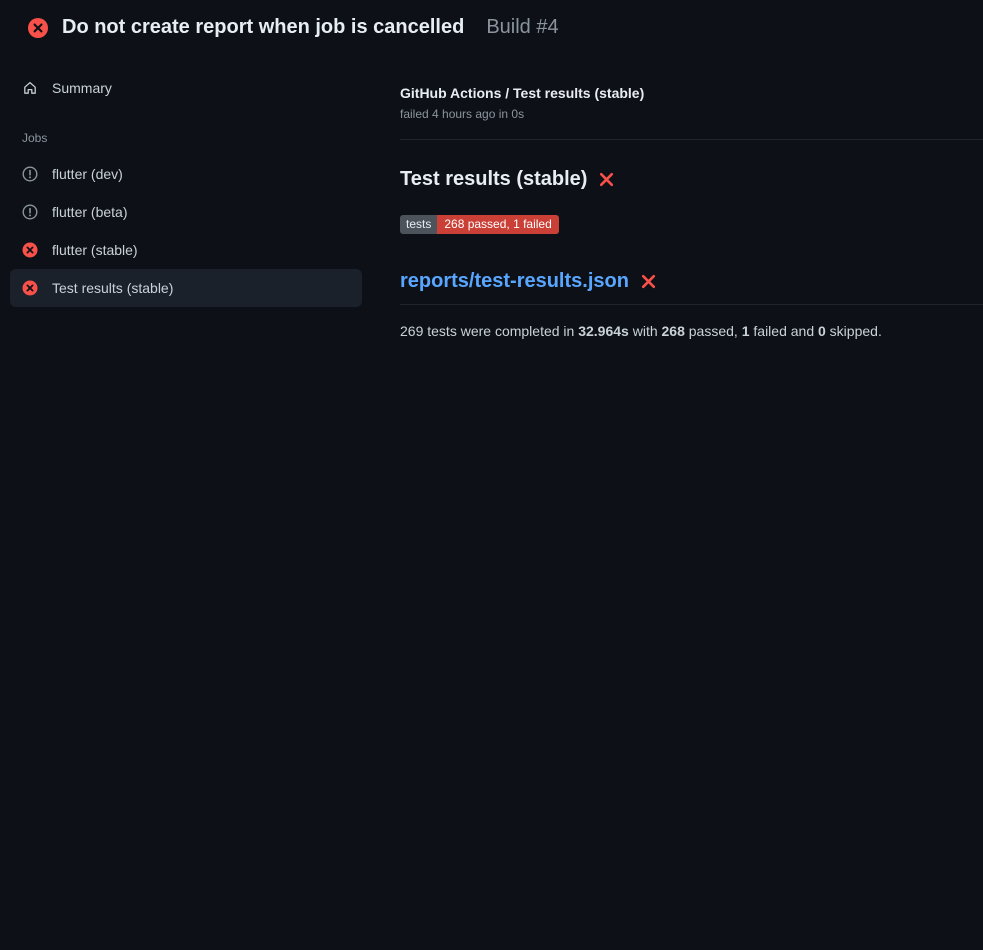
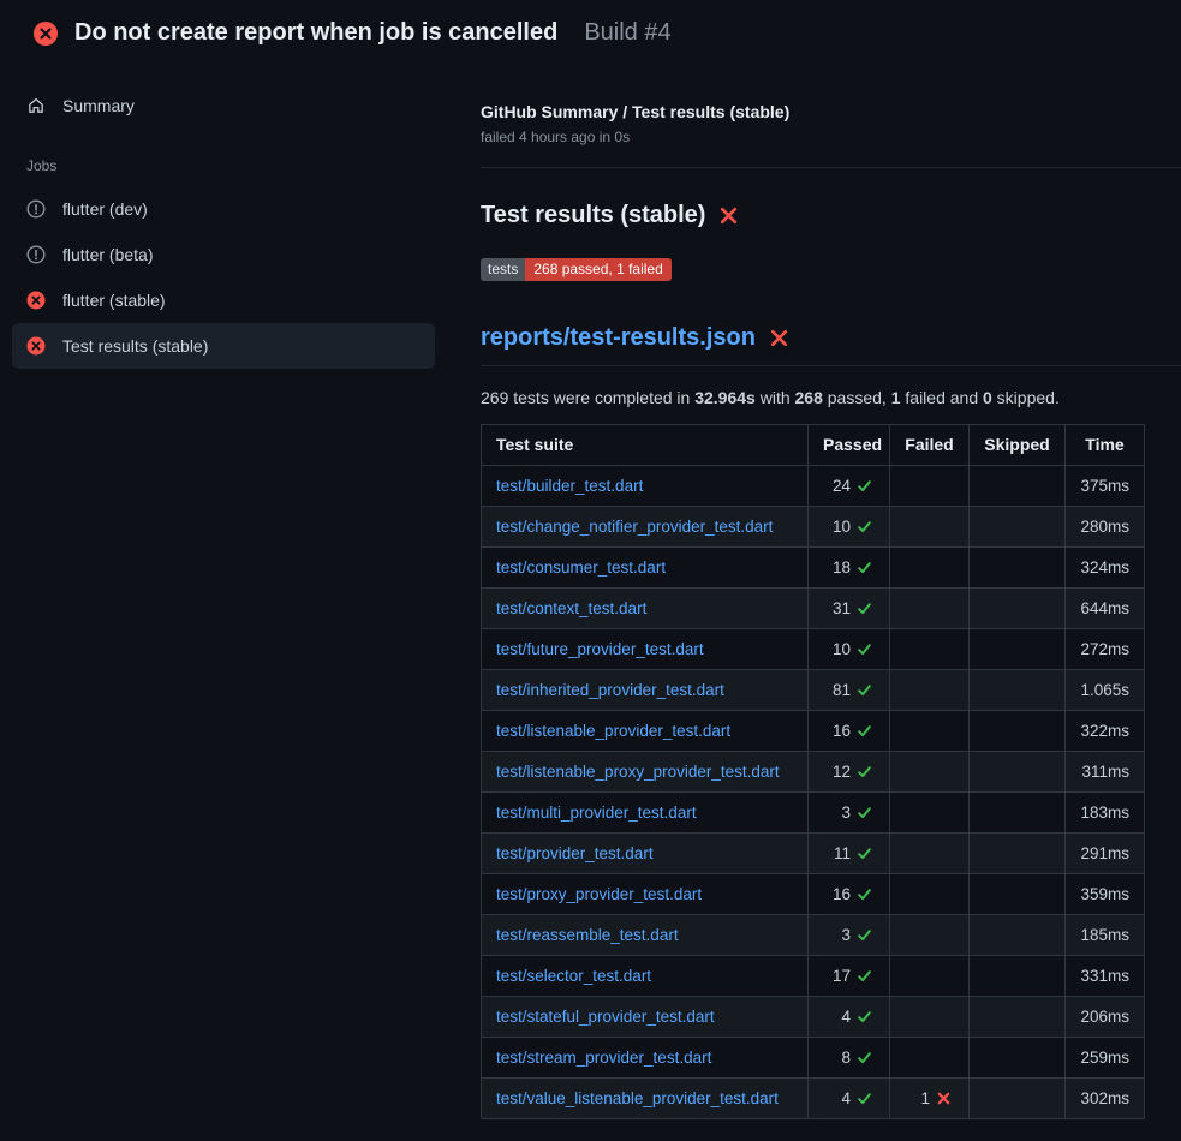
  Do not create report when job is cancelled
  Build #4
  Summary
  Jobs
  flutter (dev)
  flutter (beta)
  flutter (stable)
  Test results (stable)
- GitHub Actions / Test results (stable)
+ GitHub Summary / Test results (stable)
  failed 4 hours ago in 0s
  Test results (stable)
  tests
  268 passed, 1 failed
  reports/test-results.json
  269 tests were completed in 32.964s with 268 passed, 1 failed and 0 skipped.
+ Test suite	Passed	Failed	Skipped	Time
+ test/builder_test.dart	24			375ms
+ test/change_notifier_provider_test.dart	10			280ms
+ test/consumer_test.dart	18			324ms
+ test/context_test.dart	31			644ms
+ test/future_provider_test.dart	10			272ms
+ test/inherited_provider_test.dart	81			1.065s
+ test/listenable_provider_test.dart	16			322ms
+ test/listenable_proxy_provider_test.dart	12			311ms
+ test/multi_provider_test.dart	3			183ms
+ test/provider_test.dart	11			291ms
+ test/proxy_provider_test.dart	16			359ms
+ test/reassemble_test.dart	3			185ms
+ test/selector_test.dart	17			331ms
+ test/stateful_provider_test.dart	4			206ms
+ test/stream_provider_test.dart	8			259ms
+ test/value_listenable_provider_test.dart	4	1		302ms
